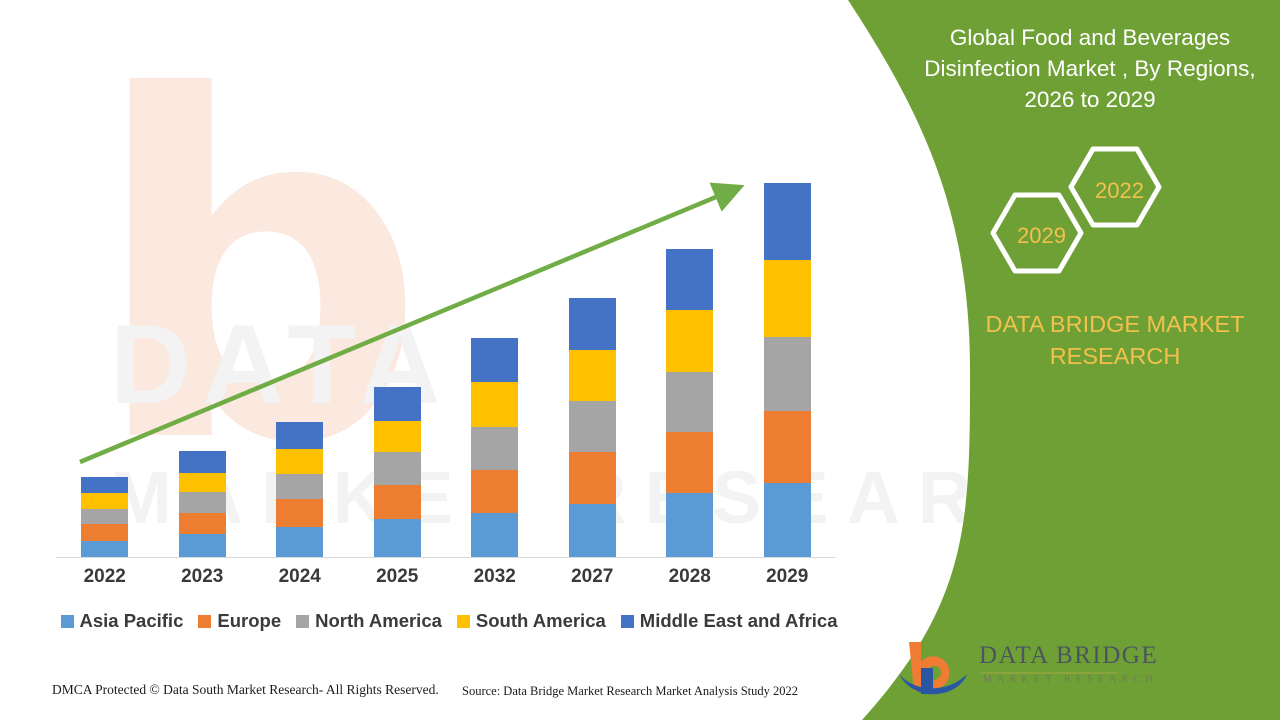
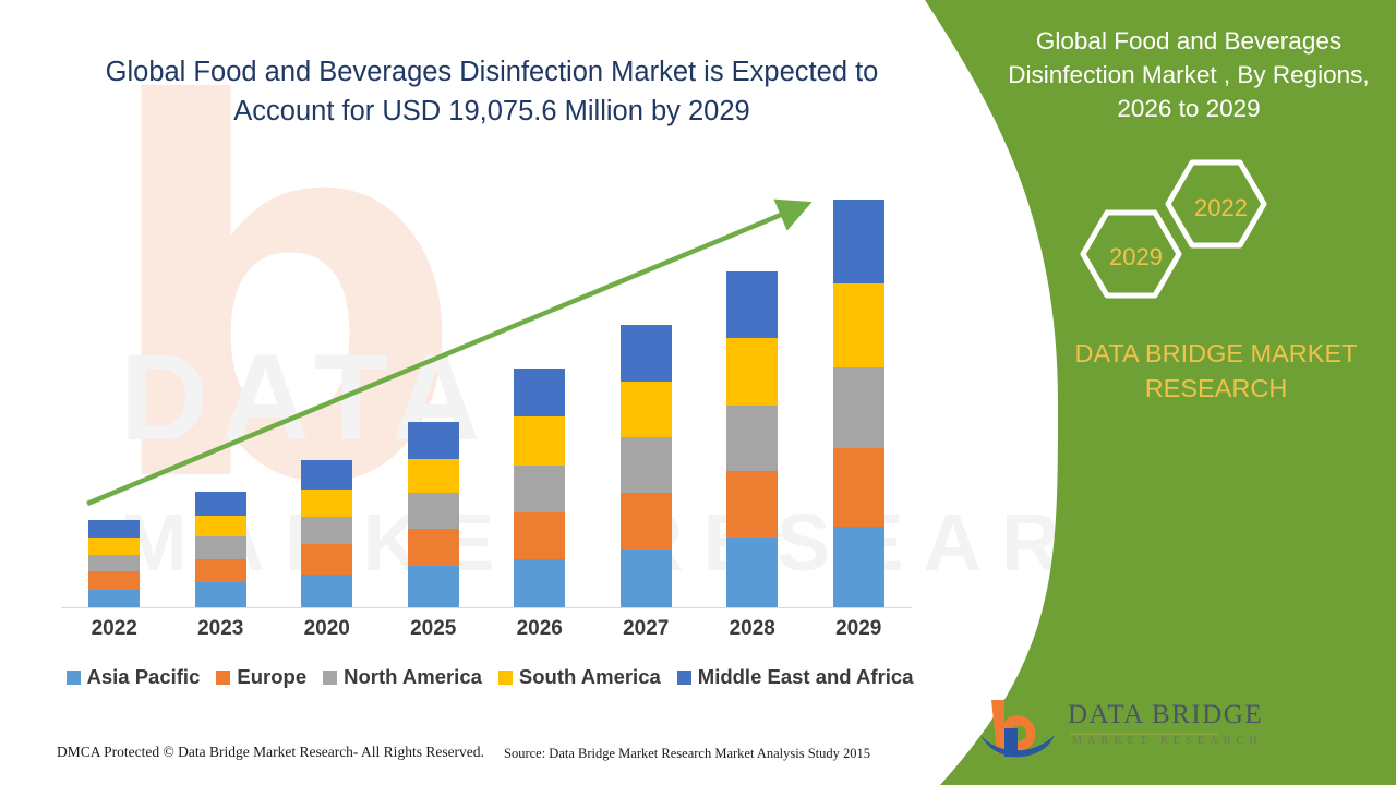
  b
  DATA
+ Global Food and Beverages Disinfection Market is Expected to Account for USD 19,075.6 Million by 2029
  2022
  2023
- 2024
+ 2020
  2025
- 2032
+ 2026
  2027
  2028
  2029
  Asia Pacific
  Europe
  North America
  South America
  Middle East and Africa
- DMCA Protected © Data South Market Research- All Rights Reserved.
+ DMCA Protected © Data Bridge Market Research- All Rights Reserved.
- Source: Data Bridge Market Research Market Analysis Study 2022
+ Source: Data Bridge Market Research Market Analysis Study 2015
  Global Food and Beverages Disinfection Market , By Regions, 2026 to 2029
  2022
  2029
  DATA BRIDGE MARKET RESEARCH
  DATA BRIDGE
  MARKET RESEARCH
